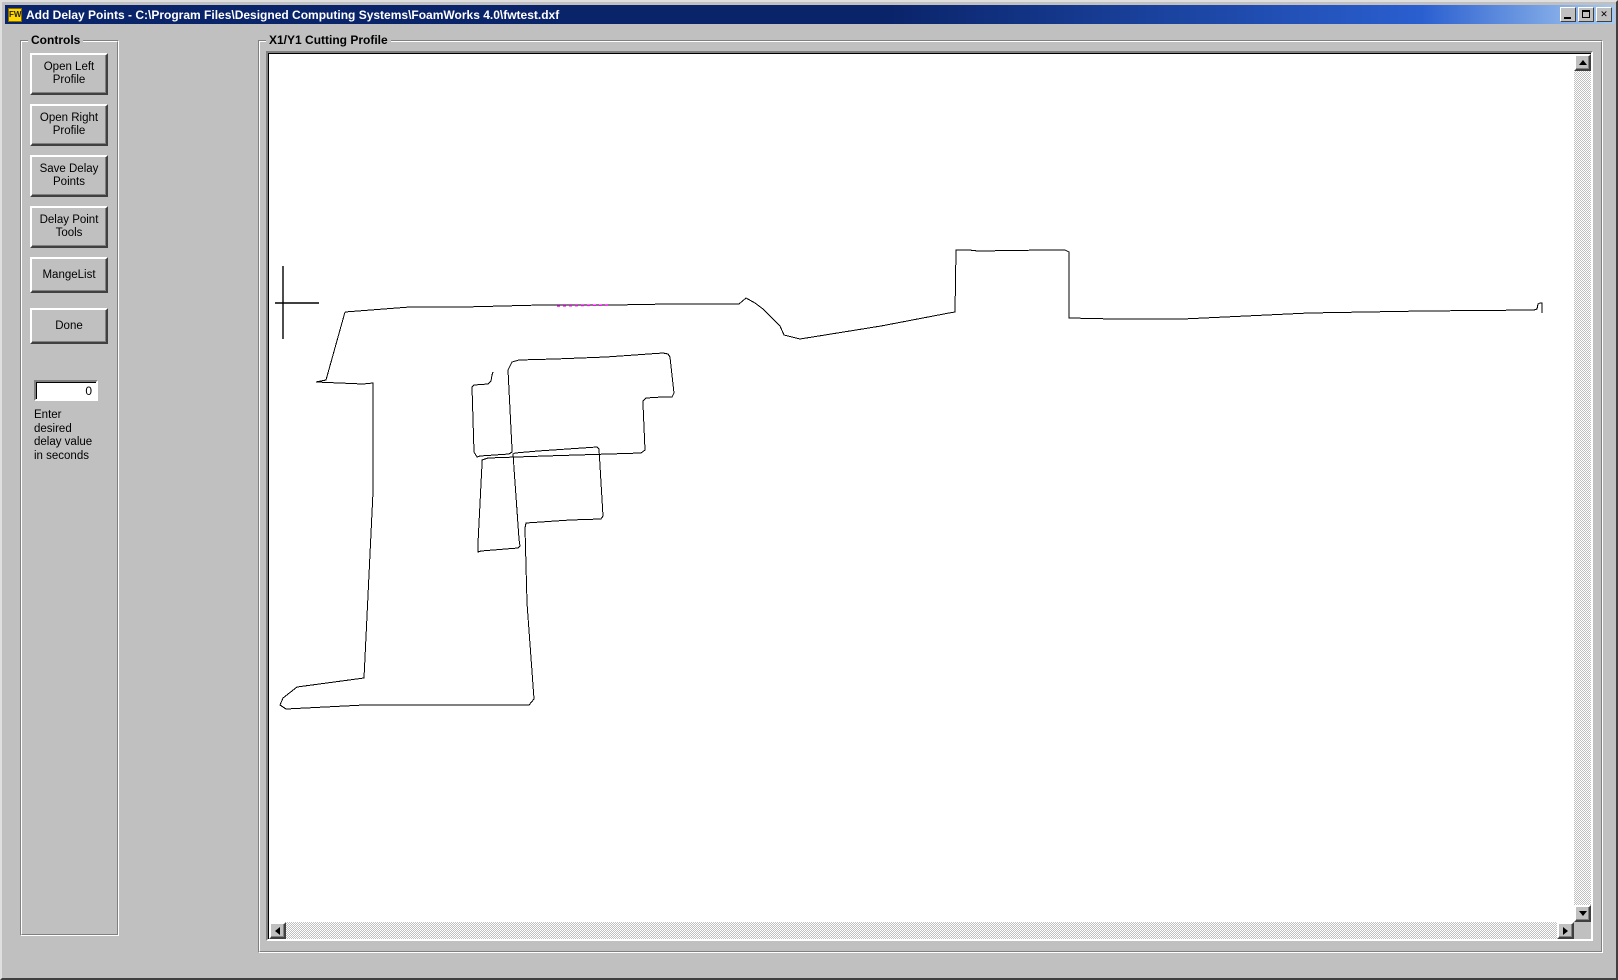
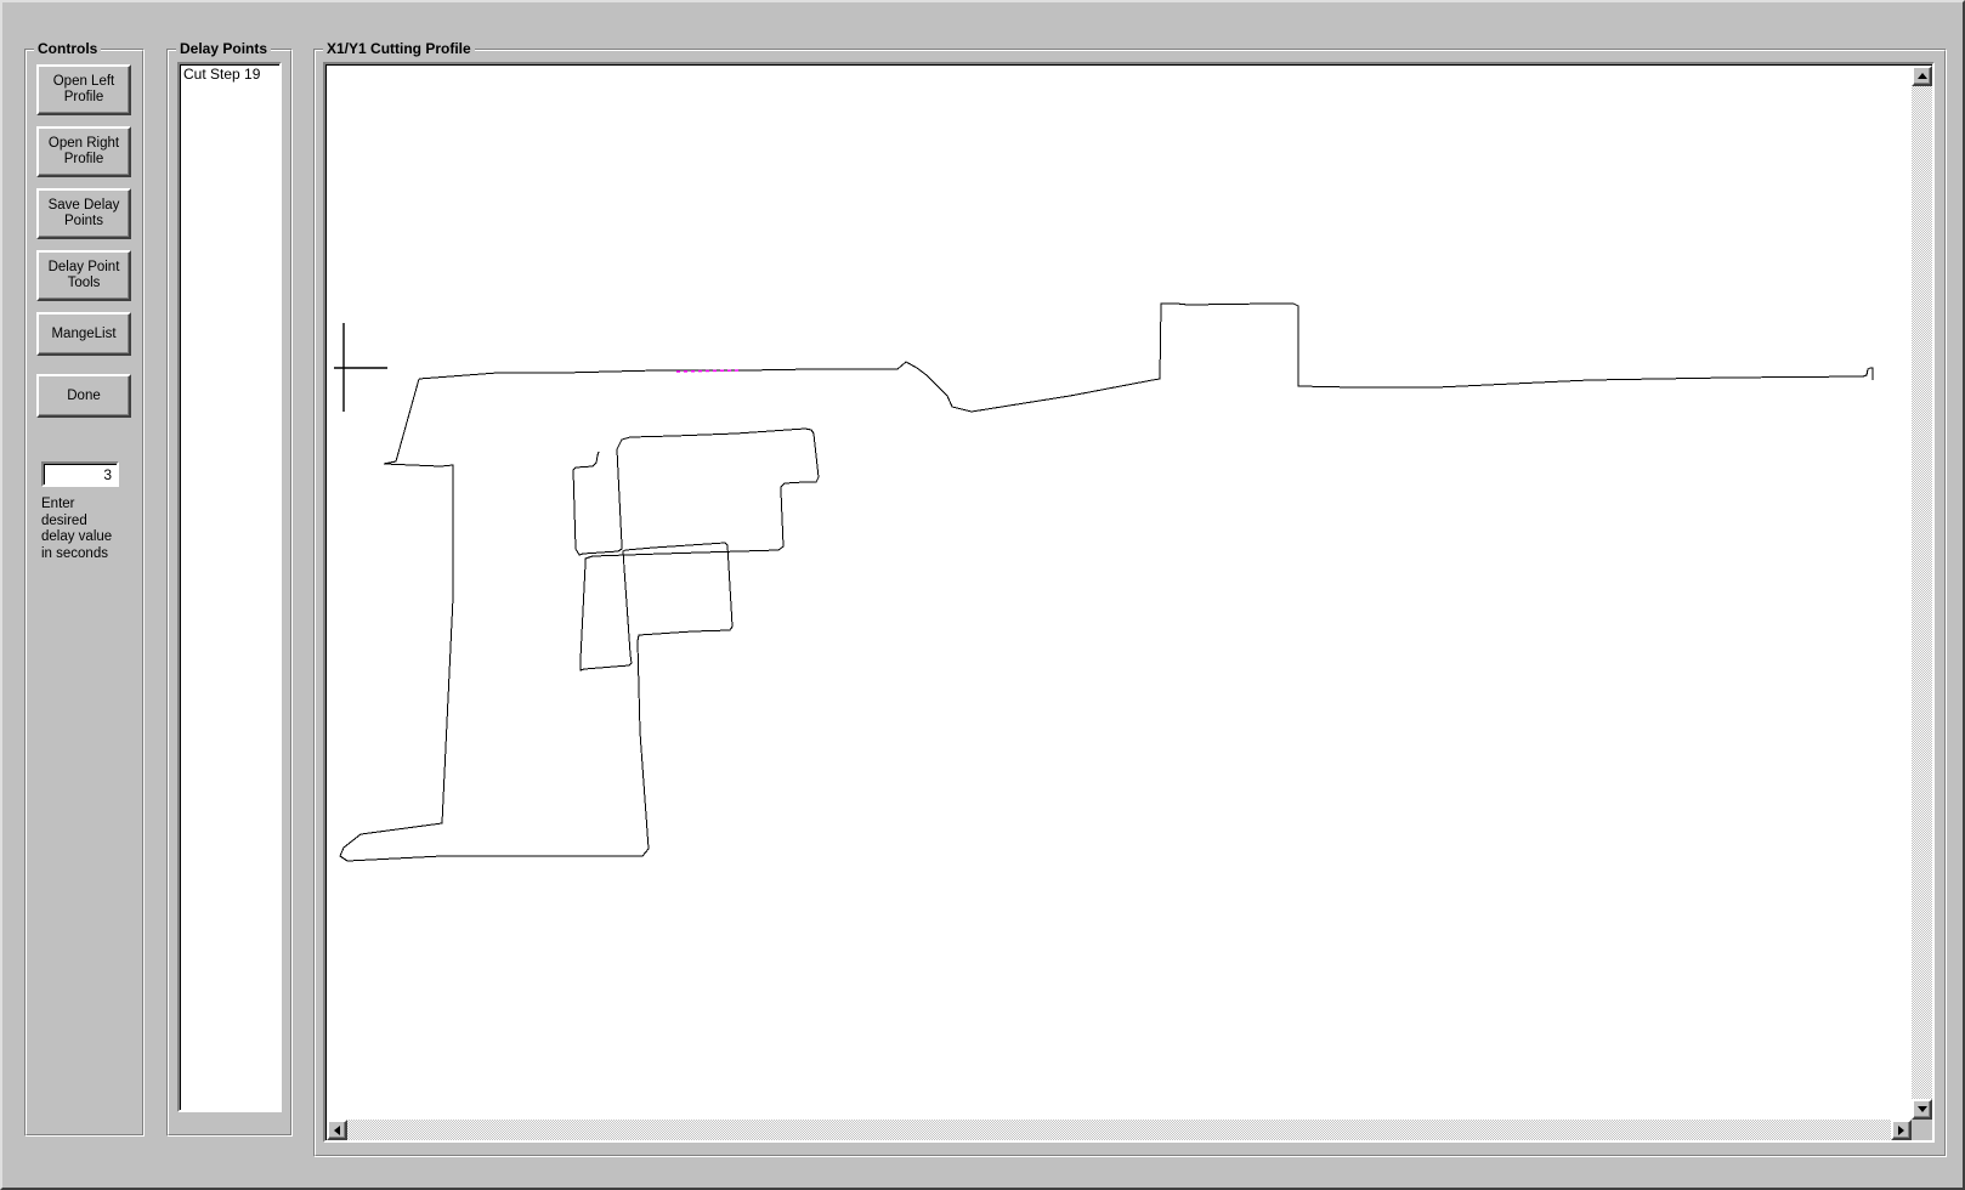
- FW
- Add Delay Points - C:\Program Files\Designed Computing Systems\FoamWorks 4.0\fwtest.dxf
- ✕
  Controls
  Open Left
  Profile
  Open Right
  Profile
  Save Delay
  Points
  Delay Point
  Tools
  MangeList
  Done
- 0
+ 3
  Enter
  desired
  delay value
  in seconds
+ Delay Points
+ Cut Step 19
  X1/Y1 Cutting Profile
